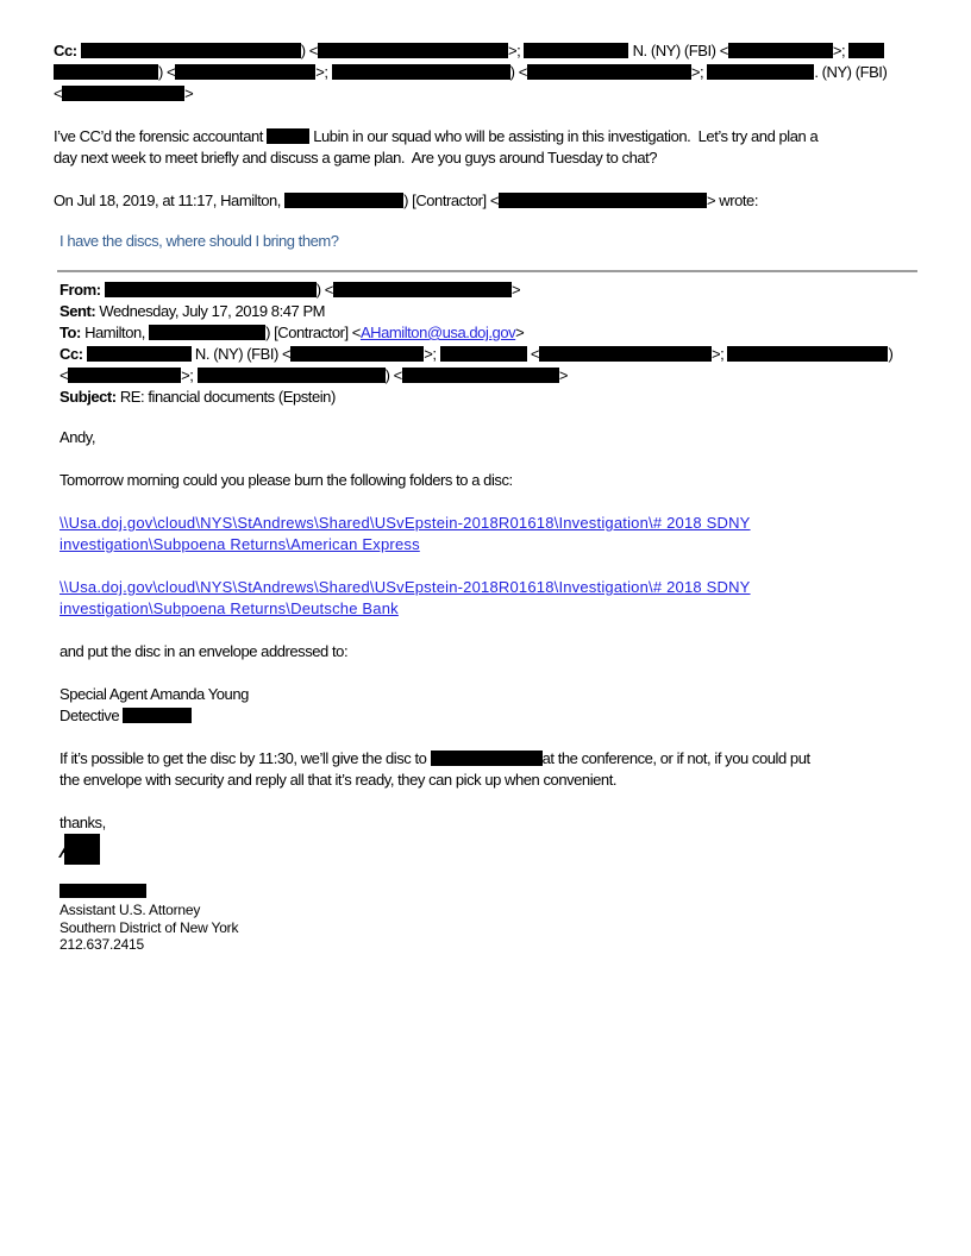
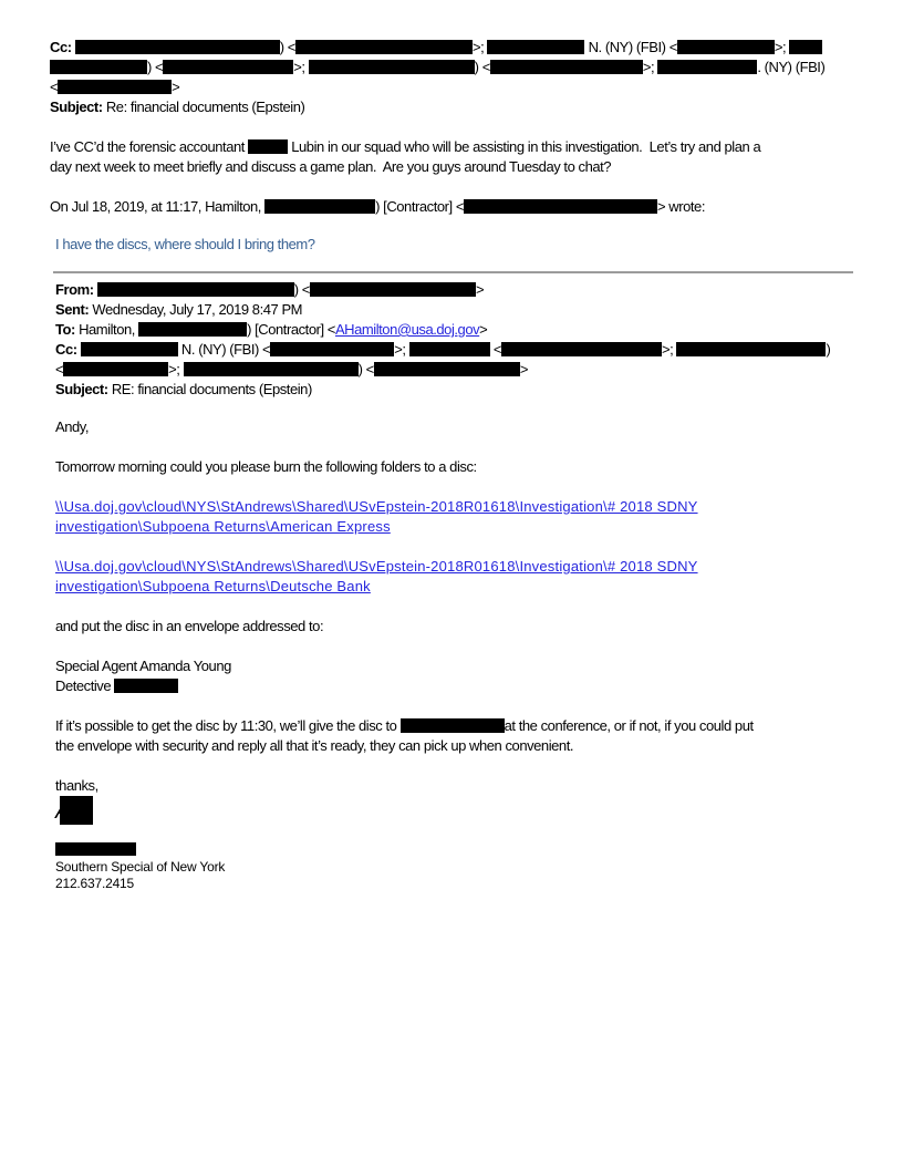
  Cc: ) < >; N. (NY) (FBI) < >;
  ) < >; ) < >; . (NY) (FBI)
  < >
+ Subject: Re: financial documents (Epstein)
  I’ve CC’d the forensic accountant Lubin in our squad who will be assisting in this investigation. Let’s try and plan a
  day next week to meet briefly and discuss a game plan. Are you guys around Tuesday to chat?
  On Jul 18, 2019, at 11:17, Hamilton, ) [Contractor] < > wrote:
  I have the discs, where should I bring them?
  From: ) < >
  Sent: Wednesday, July 17, 2019 8:47 PM
  To: Hamilton, ) [Contractor] <AHamilton@usa.doj.gov>
  Cc: N. (NY) (FBI) < >; < >; )
  < >; ) < >
  Subject: RE: financial documents (Epstein)
  Andy,
  Tomorrow morning could you please burn the following folders to a disc:
  \\Usa.doj.gov\cloud\NYS\StAndrews\Shared\USvEpstein-2018R01618\Investigation\# 2018 SDNY
  investigation\Subpoena Returns\American Express
  \\Usa.doj.gov\cloud\NYS\StAndrews\Shared\USvEpstein-2018R01618\Investigation\# 2018 SDNY
  investigation\Subpoena Returns\Deutsche Bank
  and put the disc in an envelope addressed to:
  Special Agent Amanda Young
  Detective
  If it’s possible to get the disc by 11:30, we’ll give the disc to at the conference, or if not, if you could put
  the envelope with security and reply all that it’s ready, they can pick up when convenient.
  thanks,
- Assistant U.S. Attorney
- Southern District of New York
+ Southern Special of New York
  212.637.2415
